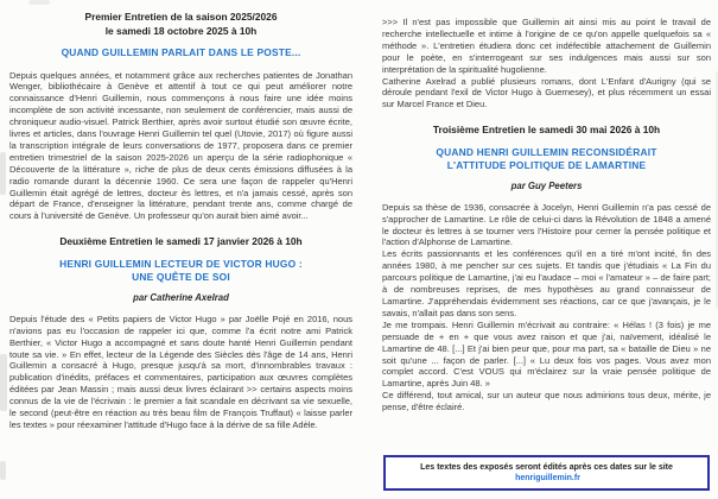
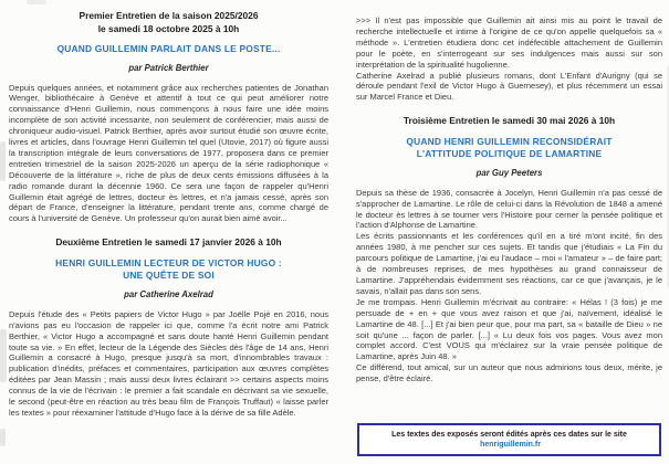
  Premier Entretien de la saison 2025/2026
  le samedi 18 octobre 2025 à 10h
  QUAND GUILLEMIN PARLAIT DANS LE POSTE...
+ par Patrick Berthier
  Depuis quelques années, et notamment grâce aux recherches patientes de Jonathan Wenger, bibliothécaire à Genève et attentif à tout ce qui peut améliorer notre connaissance d'Henri Guillemin, nous commençons à nous faire une idée moins incomplète de son activité incessante, non seulement de conférencier, mais aussi de chroniqueur audio-visuel. Patrick Berthier, après avoir surtout étudié son œuvre écrite, livres et articles, dans l'ouvrage Henri Guillemin tel quel (Utovie, 2017) où figure aussi la transcription intégrale de leurs conversations de 1977, proposera dans ce premier entretien trimestriel de la saison 2025-2026 un aperçu de la série radiophonique « Découverte de la littérature », riche de plus de deux cents émissions diffusées à la radio romande durant la décennie 1960. Ce sera une façon de rappeler qu'Henri Guillemin était agrégé de lettres, docteur ès lettres, et n'a jamais cessé, après son départ de France, d'enseigner la littérature, pendant trente ans, comme chargé de cours à l'université de Genève. Un professeur qu'on aurait bien aimé avoir...
  Deuxième Entretien le samedi 17 janvier 2026 à 10h
  HENRI GUILLEMIN LECTEUR DE VICTOR HUGO :
  UNE QUÊTE DE SOI
  par Catherine Axelrad
  Depuis l'étude des « Petits papiers de Victor Hugo » par Joëlle Pojé en 2016, nous n'avions pas eu l'occasion de rappeler ici que, comme l'a écrit notre ami Patrick Berthier, « Victor Hugo a accompagné et sans doute hanté Henri Guillemin pendant toute sa vie. » En effet, lecteur de la Légende des Siècles dès l'âge de 14 ans, Henri Guillemin a consacré à Hugo, presque jusqu'à sa mort, d'innombrables travaux : publication d'inédits, préfaces et commentaires, participation aux œuvres complètes éditées par Jean Massin ; mais aussi deux livres éclairant >> certains aspects moins connus de la vie de l'écrivain : le premier a fait scandale en décrivant sa vie sexuelle, le second (peut-être en réaction au très beau film de François Truffaut) « laisse parler les textes » pour réexaminer l'attitude d'Hugo face à la dérive de sa fille Adèle.
  >>> Il n'est pas impossible que Guillemin ait ainsi mis au point le travail de recherche intellectuelle et intime à l'origine de ce qu'on appelle quelquefois sa « méthode ». L'entretien étudiera donc cet indéfectible attachement de Guillemin pour le poète, en s'interrogeant sur ses indulgences mais aussi sur son interprétation de la spiritualité hugolienne.
  Catherine Axelrad a publié plusieurs romans, dont L'Enfant d'Aurigny (qui se déroule pendant l'exil de Victor Hugo à Guernesey), et plus récemment un essai sur Marcel France et Dieu.
  Troisième Entretien le samedi 30 mai 2026 à 10h
  QUAND HENRI GUILLEMIN RECONSIDÉRAIT
  L'ATTITUDE POLITIQUE DE LAMARTINE
  par Guy Peeters
  Depuis sa thèse de 1936, consacrée à Jocelyn, Henri Guillemin n'a pas cessé de s'approcher de Lamartine. Le rôle de celui-ci dans la Révolution de 1848 a amené le docteur ès lettres à se tourner vers l'Histoire pour cerner la pensée politique et l'action d'Alphonse de Lamartine.
  Les écrits passionnants et les conférences qu'il en a tiré m'ont incité, fin des années 1980, à me pencher sur ces sujets. Et tandis que j'étudiais « La Fin du parcours politique de Lamartine, j'ai eu l'audace – moi « l'amateur » – de faire part; à de nombreuses reprises, de mes hypothèses au grand connaisseur de Lamartine. J'appréhendais évidemment ses réactions, car ce que j'avançais, je le savais, n'allait pas dans son sens.
  Je me trompais. Henri Guillemin m'écrivait au contraire: « Hélas ! (3 fois) je me persuade de + en + que vous avez raison et que j'ai, naïvement, idéalisé le Lamartine de 48. [...] Et j'ai bien peur que, pour ma part, sa « bataille de Dieu » ne soit qu'une ... façon de parler. [...] « Lu deux fois vos pages. Vous avez mon complet accord. C'est VOUS qui m'éclairez sur la vraie pensée politique de Lamartine, après Juin 48. »
  Ce différend, tout amical, sur un auteur que nous admirions tous deux, mérite, je pense, d'être éclairé.
